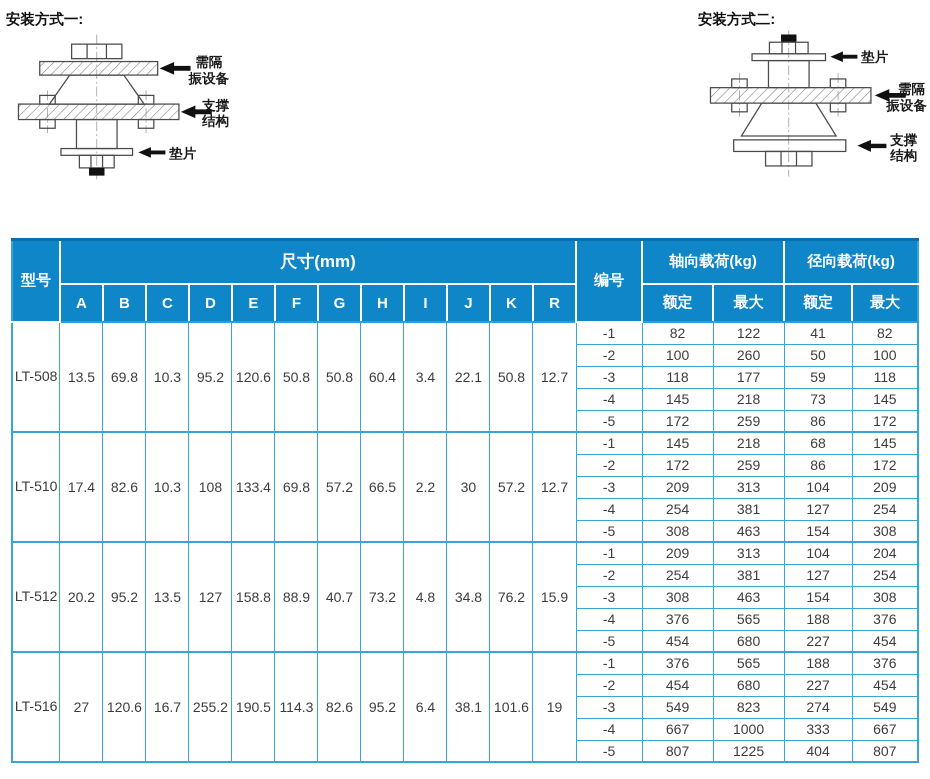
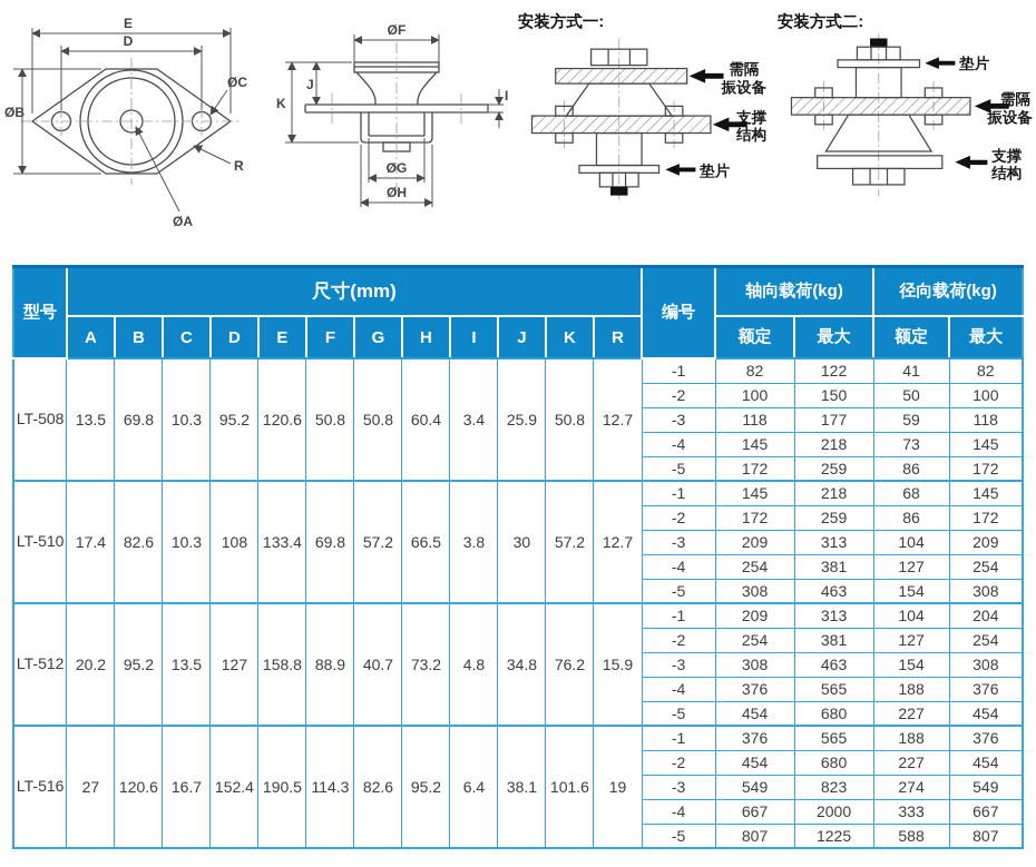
+ E
+ D
+ ØB
+ ØC
+ R
+ ØA
+ ØF
+ K
+ J
+ I
+ ØG
+ ØH
  安装方式一:
  需隔
  振设备
  支撑
  结构
  垫片
  安装方式二:
  垫片
  需隔
  振设备
  支撑
  结构
  型号	尺寸(mm)	编号	轴向载荷(kg)	径向载荷(kg)
  A	B	C	D	E	F	G	H	I	J	K	R	额定	最大	额定	最大
- LT-508	13.5	69.8	10.3	95.2	120.6	50.8	50.8	60.4	3.4	22.1	50.8	12.7	-1	82	122	41	82
+ LT-508	13.5	69.8	10.3	95.2	120.6	50.8	50.8	60.4	3.4	25.9	50.8	12.7	-1	82	122	41	82
- -2	100	260	50	100
+ -2	100	150	50	100
  -3	118	177	59	118
  -4	145	218	73	145
  -5	172	259	86	172
- LT-510	17.4	82.6	10.3	108	133.4	69.8	57.2	66.5	2.2	30	57.2	12.7	-1	145	218	68	145
+ LT-510	17.4	82.6	10.3	108	133.4	69.8	57.2	66.5	3.8	30	57.2	12.7	-1	145	218	68	145
  -2	172	259	86	172
  -3	209	313	104	209
  -4	254	381	127	254
  -5	308	463	154	308
  LT-512	20.2	95.2	13.5	127	158.8	88.9	40.7	73.2	4.8	34.8	76.2	15.9	-1	209	313	104	204
  -2	254	381	127	254
  -3	308	463	154	308
  -4	376	565	188	376
  -5	454	680	227	454
- LT-516	27	120.6	16.7	255.2	190.5	114.3	82.6	95.2	6.4	38.1	101.6	19	-1	376	565	188	376
+ LT-516	27	120.6	16.7	152.4	190.5	114.3	82.6	95.2	6.4	38.1	101.6	19	-1	376	565	188	376
  -2	454	680	227	454
  -3	549	823	274	549
- -4	667	1000	333	667
+ -4	667	2000	333	667
- -5	807	1225	404	807
+ -5	807	1225	588	807
